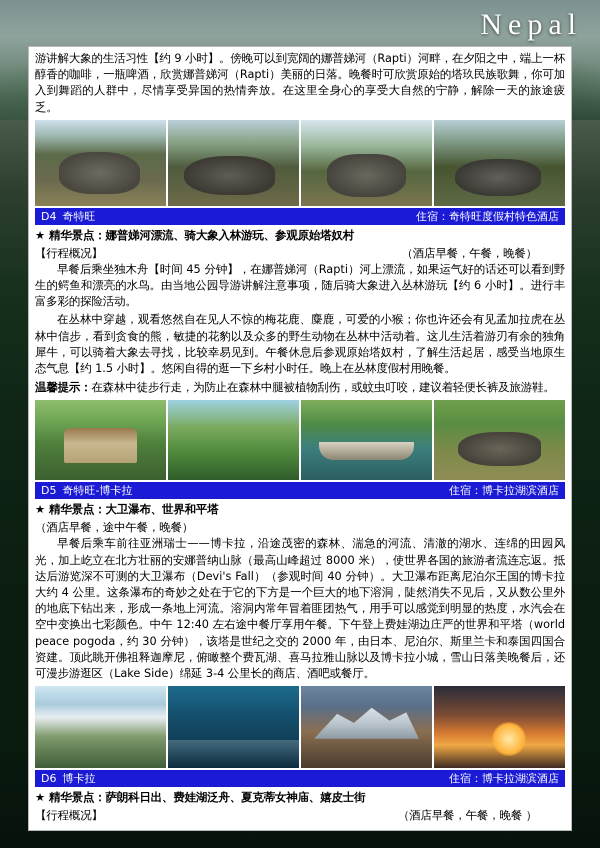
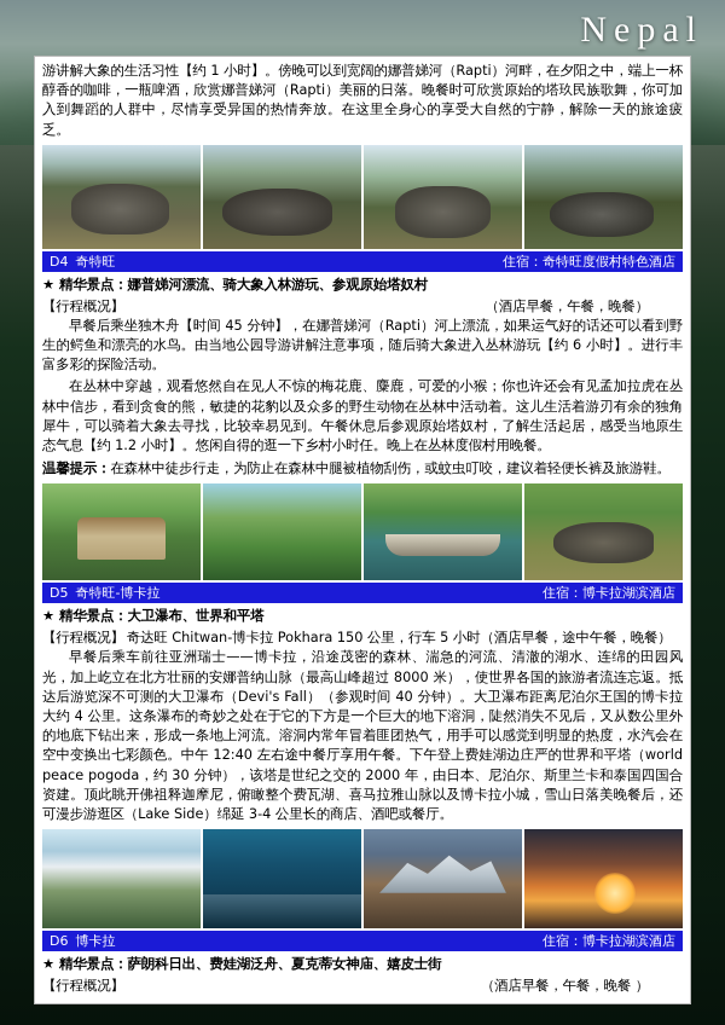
  Nepal
- 游讲解大象的生活习性【约 9 小时】。傍晚可以到宽阔的娜普娣河（Rapti）河畔，在夕阳之中，端上一杯醇香的咖啡，一瓶啤酒，欣赏娜普娣河（Rapti）美丽的日落。晚餐时可欣赏原始的塔玖民族歌舞，你可加入到舞蹈的人群中，尽情享受异国的热情奔放。在这里全身心的享受大自然的宁静，解除一天的旅途疲乏。
+ 游讲解大象的生活习性【约 1 小时】。傍晚可以到宽阔的娜普娣河（Rapti）河畔，在夕阳之中，端上一杯醇香的咖啡，一瓶啤酒，欣赏娜普娣河（Rapti）美丽的日落。晚餐时可欣赏原始的塔玖民族歌舞，你可加入到舞蹈的人群中，尽情享受异国的热情奔放。在这里全身心的享受大自然的宁静，解除一天的旅途疲乏。
  D4
  奇特旺
  住宿：奇特旺度假村特色酒店
  ★ 精华景点：娜普娣河漂流、骑大象入林游玩、参观原始塔奴村
  【行程概况】
  （酒店早餐，午餐，晚餐）
  早餐后乘坐独木舟【时间 45 分钟】，在娜普娣河（Rapti）河上漂流，如果运气好的话还可以看到野生的鳄鱼和漂亮的水鸟。由当地公园导游讲解注意事项，随后骑大象进入丛林游玩【约 6 小时】。进行丰富多彩的探险活动。
- 在丛林中穿越，观看悠然自在见人不惊的梅花鹿、麋鹿，可爱的小猴；你也许还会有见孟加拉虎在丛林中信步，看到贪食的熊，敏捷的花豹以及众多的野生动物在丛林中活动着。这儿生活着游刃有余的独角犀牛，可以骑着大象去寻找，比较幸易见到。午餐休息后参观原始塔奴村，了解生活起居，感受当地原生态气息【约 1.5 小时】。悠闲自得的逛一下乡村小时任。晚上在丛林度假村用晚餐。
+ 在丛林中穿越，观看悠然自在见人不惊的梅花鹿、麋鹿，可爱的小猴；你也许还会有见孟加拉虎在丛林中信步，看到贪食的熊，敏捷的花豹以及众多的野生动物在丛林中活动着。这儿生活着游刃有余的独角犀牛，可以骑着大象去寻找，比较幸易见到。午餐休息后参观原始塔奴村，了解生活起居，感受当地原生态气息【约 1.2 小时】。悠闲自得的逛一下乡村小时任。晚上在丛林度假村用晚餐。
  温馨提示：在森林中徒步行走，为防止在森林中腿被植物刮伤，或蚊虫叮咬，建议着轻便长裤及旅游鞋。
  D5
  奇特旺-博卡拉
  住宿：博卡拉湖滨酒店
  ★ 精华景点：大卫瀑布、世界和平塔
+ 【行程概况】 奇达旺 Chitwan-博卡拉 Pokhara 150 公里，行车 5 小时
  （酒店早餐，途中午餐，晚餐）
  早餐后乘车前往亚洲瑞士——博卡拉，沿途茂密的森林、湍急的河流、清澈的湖水、连绵的田园风光，加上屹立在北方壮丽的安娜普纳山脉（最高山峰超过 8000 米），使世界各国的旅游者流连忘返。抵达后游览深不可测的大卫瀑布（Devi's Fall）（参观时间 40 分钟）。大卫瀑布距离尼泊尔王国的博卡拉大约 4 公里。这条瀑布的奇妙之处在于它的下方是一个巨大的地下溶洞，陡然消失不见后，又从数公里外的地底下钻出来，形成一条地上河流。溶洞内常年冒着匪团热气，用手可以感觉到明显的热度，水汽会在空中变换出七彩颜色。中午 12:40 左右途中餐厅享用午餐。下午登上费娃湖边庄严的世界和平塔（world peace pogoda，约 30 分钟），该塔是世纪之交的 2000 年，由日本、尼泊尔、斯里兰卡和泰国四国合资建。顶此眺开佛祖释迦摩尼，俯瞰整个费瓦湖、喜马拉雅山脉以及博卡拉小城，雪山日落美晚餐后，还可漫步游逛区（Lake Side）绵延 3-4 公里长的商店、酒吧或餐厅。
  D6
  博卡拉
  住宿：博卡拉湖滨酒店
  ★ 精华景点：萨朗科日出、费娃湖泛舟、夏克蒂女神庙、嬉皮士街
  【行程概况】
  （酒店早餐，午餐，晚餐 ）
